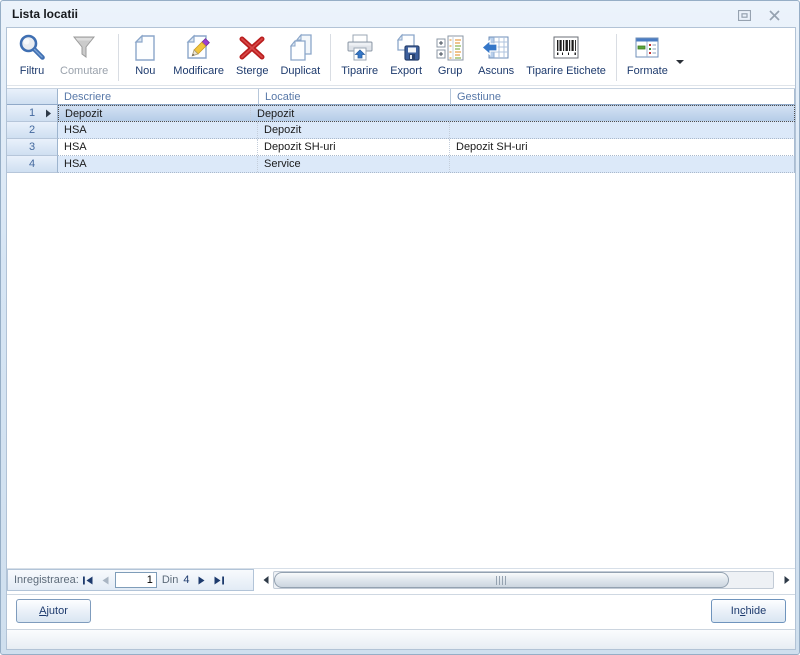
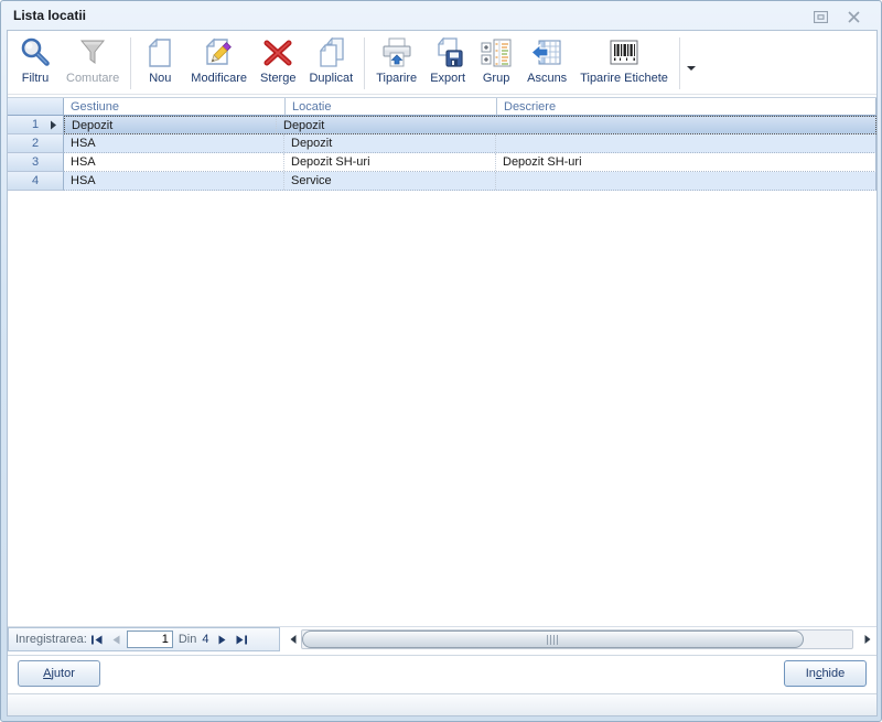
  Lista locatii
  Filtru
  Comutare
  Nou
  Modificare
  Sterge
  Duplicat
  Tiparire
  Export
  Grup
  Ascuns
  Tiparire Etichete
- Formate
- Descriere
+ Gestiune
  Locatie
- Gestiune
+ Descriere
  1
  Depozit
  Depozit
  2
  HSA
  Depozit
  3
  HSA
  Depozit SH-uri
  Depozit SH-uri
  4
  HSA
  Service
  Inregistrarea:
  1
  Din
  4
  Ajutor
  Inchide
